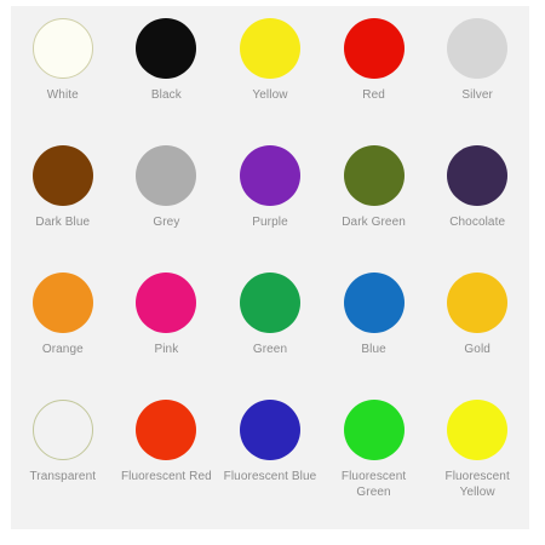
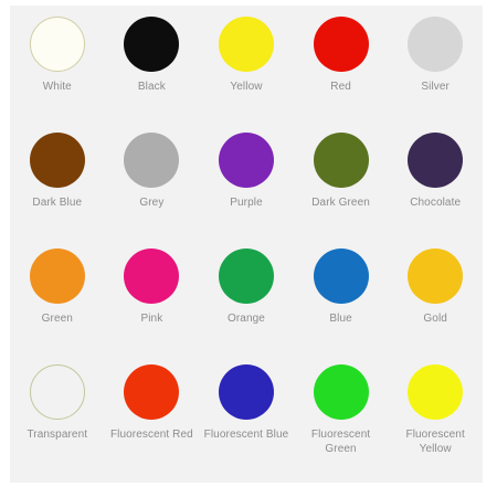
  White
  Black
  Yellow
  Red
  Silver
  Dark Blue
  Grey
  Purple
  Dark Green
  Chocolate
- Orange
+ Green
  Pink
- Green
+ Orange
  Blue
  Gold
  Transparent
  Fluorescent Red
  Fluorescent Blue
  Fluorescent Green
  Fluorescent Yellow
